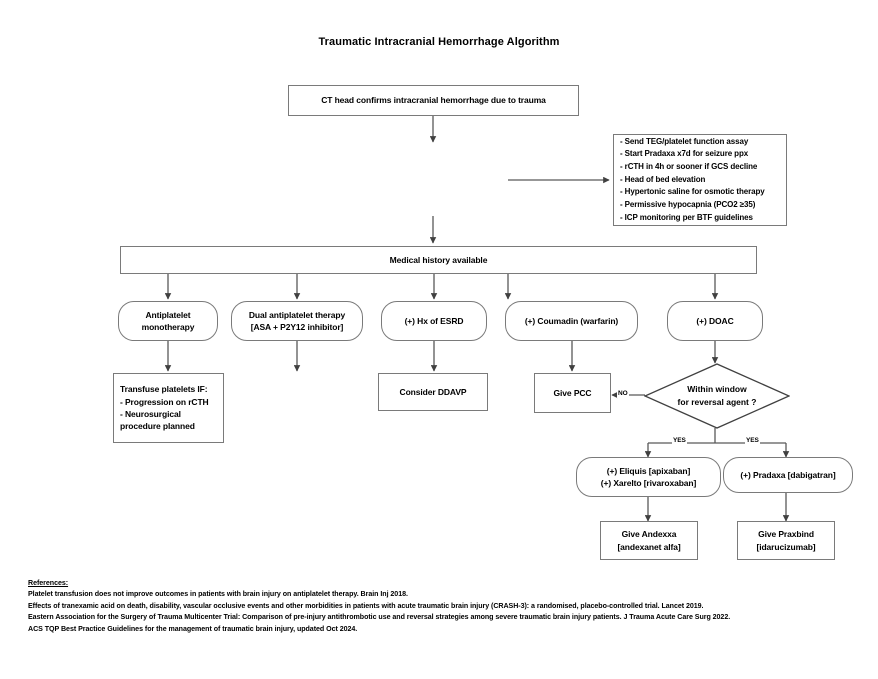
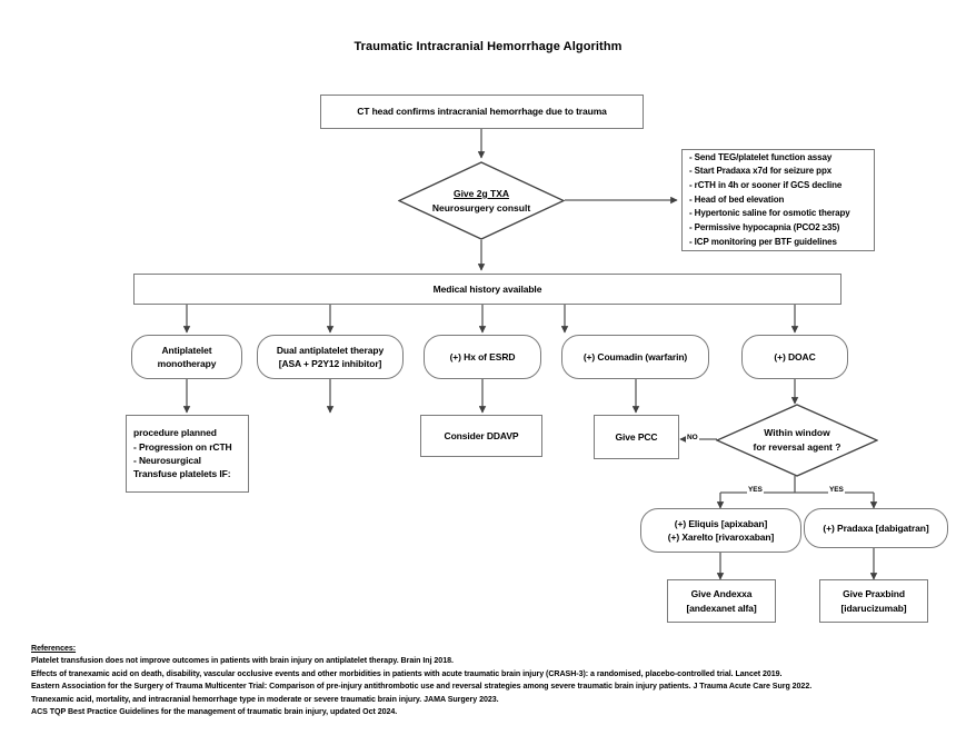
  Traumatic Intracranial Hemorrhage Algorithm
  CT head confirms intracranial hemorrhage due to trauma
+ Give 2g TXA
+ Neurosurgery consult
  - Send TEG/platelet function assay
  - Start Pradaxa x7d for seizure ppx
  - rCTH in 4h or sooner if GCS decline
  - Head of bed elevation
  - Hypertonic saline for osmotic therapy
  - Permissive hypocapnia (PCO2 ≥35)
  - ICP monitoring per BTF guidelines
  Medical history available
  Antiplatelet
  monotherapy
  Dual antiplatelet therapy
  [ASA + P2Y12 inhibitor]
  (+) Hx of ESRD
  (+) Coumadin (warfarin)
  (+) DOAC
- Transfuse platelets IF:
+ procedure planned
  - Progression on rCTH
  - Neurosurgical
- procedure planned
+ Transfuse platelets IF:
  Consider DDAVP
  Give PCC
  Within window
  for reversal agent ?
  (+) Eliquis [apixaban]
  (+) Xarelto [rivaroxaban]
  (+) Pradaxa [dabigatran]
  Give Andexxa
  [andexanet alfa]
  Give Praxbind
  [idarucizumab]
  References:
  Platelet transfusion does not improve outcomes in patients with brain injury on antiplatelet therapy. Brain Inj 2018.
  Effects of tranexamic acid on death, disability, vascular occlusive events and other morbidities in patients with acute traumatic brain injury (CRASH-3): a randomised, placebo-controlled trial. Lancet 2019.
  Eastern Association for the Surgery of Trauma Multicenter Trial: Comparison of pre-injury antithrombotic use and reversal strategies among severe traumatic brain injury patients. J Trauma Acute Care Surg 2022.
+ Tranexamic acid, mortality, and intracranial hemorrhage type in moderate or severe traumatic brain injury. JAMA Surgery 2023.
  ACS TQP Best Practice Guidelines for the management of traumatic brain injury, updated Oct 2024.
